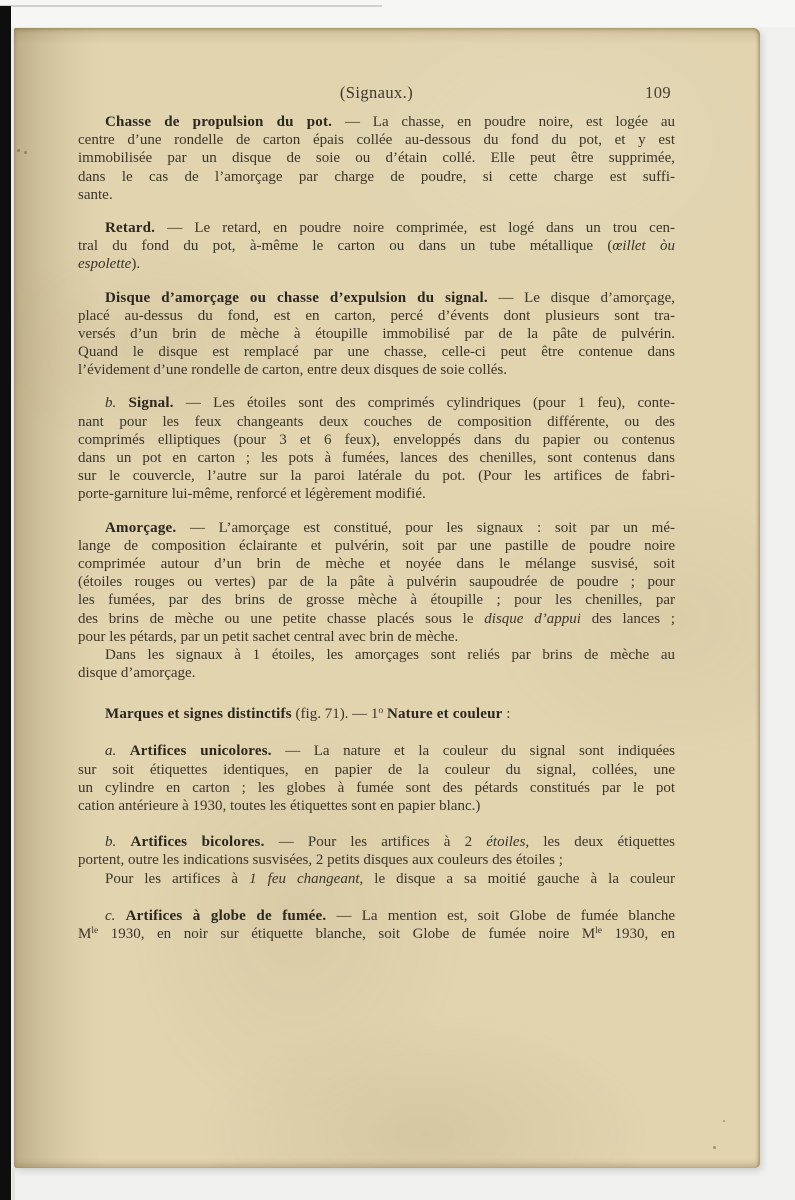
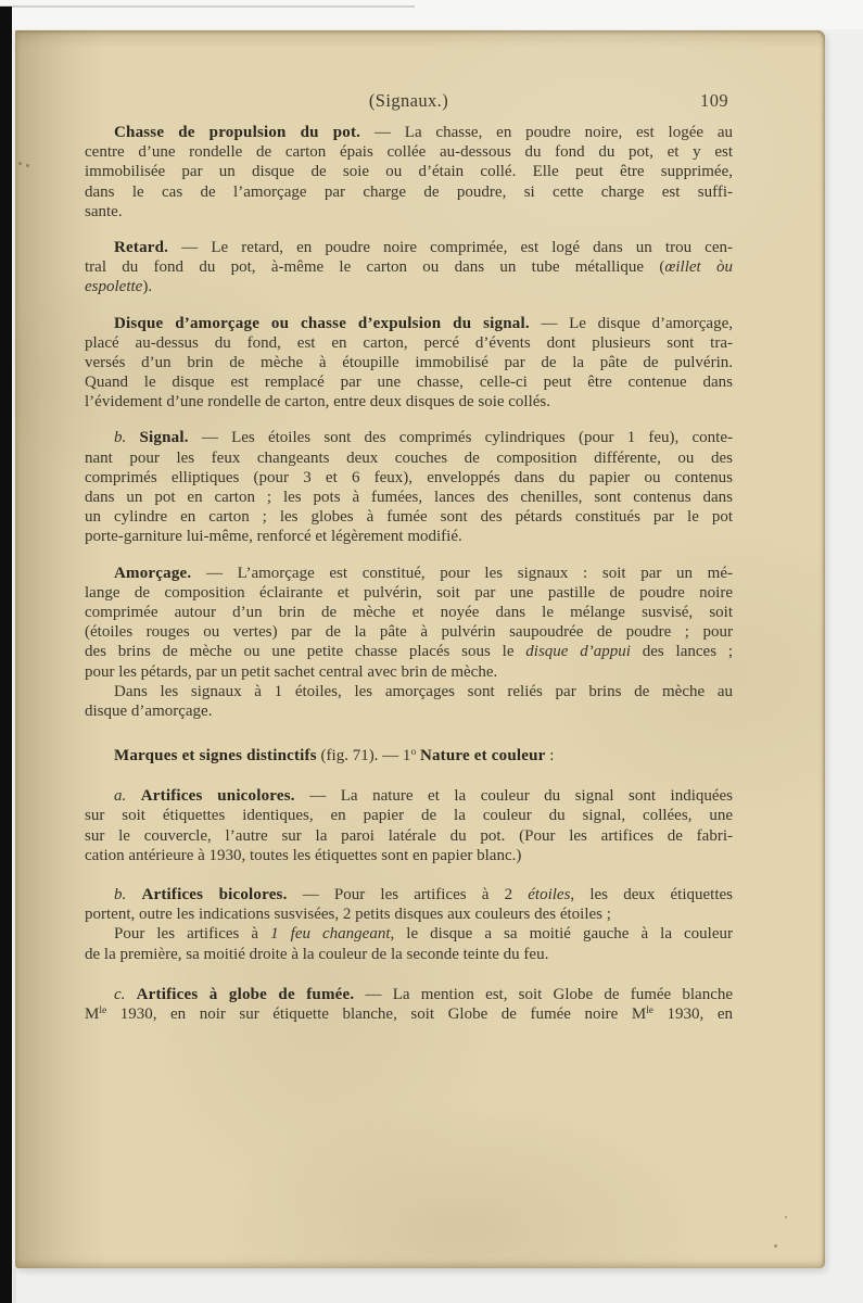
  Chasse de propulsion du pot. — La chasse, en poudre noire, est logée au
  centre d’une rondelle de carton épais collée au-dessous du fond du pot, et y est
  immobilisée par un disque de soie ou d’étain collé. Elle peut être supprimée,
  dans le cas de l’amorçage par charge de poudre, si cette charge est suffi-
  sante.
  Retard. — Le retard, en poudre noire comprimée, est logé dans un trou cen-
  tral du fond du pot, à-même le carton ou dans un tube métallique (œillet òu
  espolette).
  Disque d’amorçage ou chasse d’expulsion du signal. — Le disque d’amorçage,
  placé au-dessus du fond, est en carton, percé d’évents dont plusieurs sont tra-
  versés d’un brin de mèche à étoupille immobilisé par de la pâte de pulvérin.
  Quand le disque est remplacé par une chasse, celle-ci peut être contenue dans
  l’évidement d’une rondelle de carton, entre deux disques de soie collés.
  b. Signal. — Les étoiles sont des comprimés cylindriques (pour 1 feu), conte-
  nant pour les feux changeants deux couches de composition différente, ou des
  comprimés elliptiques (pour 3 et 6 feux), enveloppés dans du papier ou contenus
  dans un pot en carton ; les pots à fumées, lances des chenilles, sont contenus dans
- sur le couvercle, l’autre sur la paroi latérale du pot. (Pour les artifices de fabri-
+ un cylindre en carton ; les globes à fumée sont des pétards constitués par le pot
  porte-garniture lui-même, renforcé et légèrement modifié.
  Amorçage. — L’amorçage est constitué, pour les signaux : soit par un mé-
  lange de composition éclairante et pulvérin, soit par une pastille de poudre noire
  comprimée autour d’un brin de mèche et noyée dans le mélange susvisé, soit
  (étoiles rouges ou vertes) par de la pâte à pulvérin saupoudrée de poudre ; pour
- les fumées, par des brins de grosse mèche à étoupille ; pour les chenilles, par
  des brins de mèche ou une petite chasse placés sous le disque d’appui des lances ;
  pour les pétards, par un petit sachet central avec brin de mèche.
  Dans les signaux à 1 étoiles, les amorçages sont reliés par brins de mèche au
  disque d’amorçage.
  Marques et signes distinctifs (fig. 71). — 1o Nature et couleur :
  a. Artifices unicolores. — La nature et la couleur du signal sont indiquées
  sur soit étiquettes identiques, en papier de la couleur du signal, collées, une
- un cylindre en carton ; les globes à fumée sont des pétards constitués par le pot
+ sur le couvercle, l’autre sur la paroi latérale du pot. (Pour les artifices de fabri-
  cation antérieure à 1930, toutes les étiquettes sont en papier blanc.)
  b. Artifices bicolores. — Pour les artifices à 2 étoiles, les deux étiquettes
  portent, outre les indications susvisées, 2 petits disques aux couleurs des étoiles ;
  Pour les artifices à 1 feu changeant, le disque a sa moitié gauche à la couleur
+ de la première, sa moitié droite à la couleur de la seconde teinte du feu.
  c. Artifices à globe de fumée. — La mention est, soit Globe de fumée blanche
  Mle 1930, en noir sur étiquette blanche, soit Globe de fumée noire Mle 1930, en
